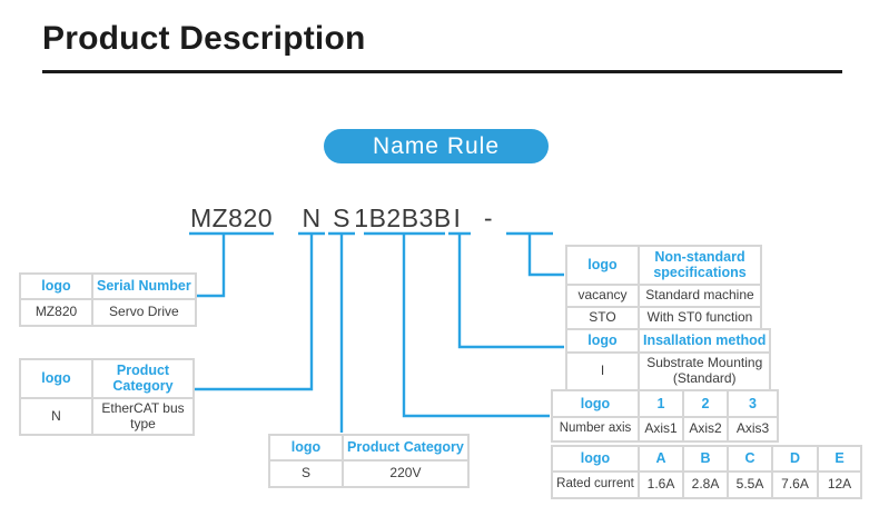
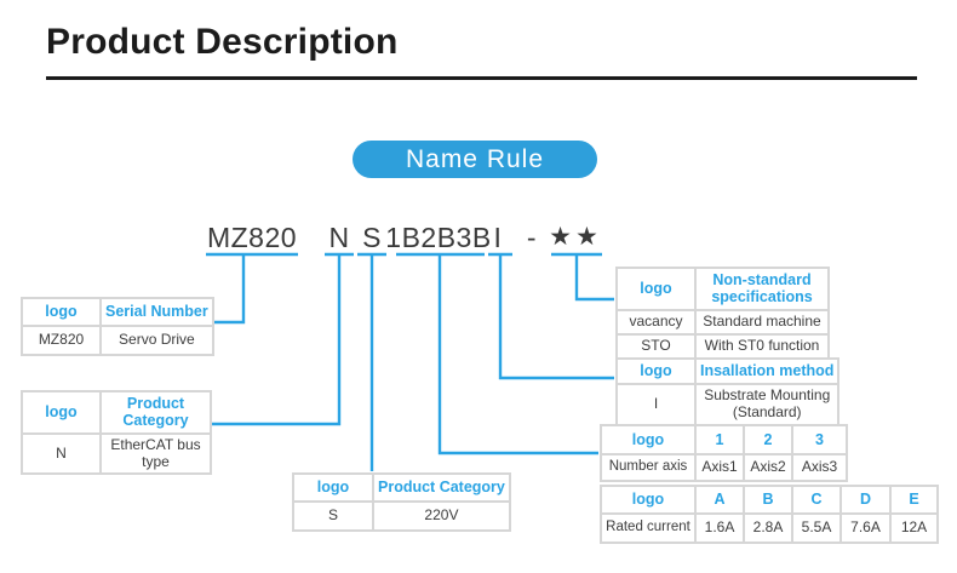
  Product Description
  Name Rule
  MZ820
  N
  S
  1B2B3B
  I
  -
+ ★★
  logo	Serial Number
  MZ820	Servo Drive
  logo	Product Category
  N	EtherCAT bus type
  logo	Product Category
  S	220V
  logo	1	2	3
  Number axis	Axis1	Axis2	Axis3
  logo	A	B	C	D	E
  Rated current	1.6A	2.8A	5.5A	7.6A	12A
  logo	Non-standard specifications
  vacancy	Standard machine
  STO	With ST0 function
  logo	Insallation method
  I	Substrate Mounting (Standard)
